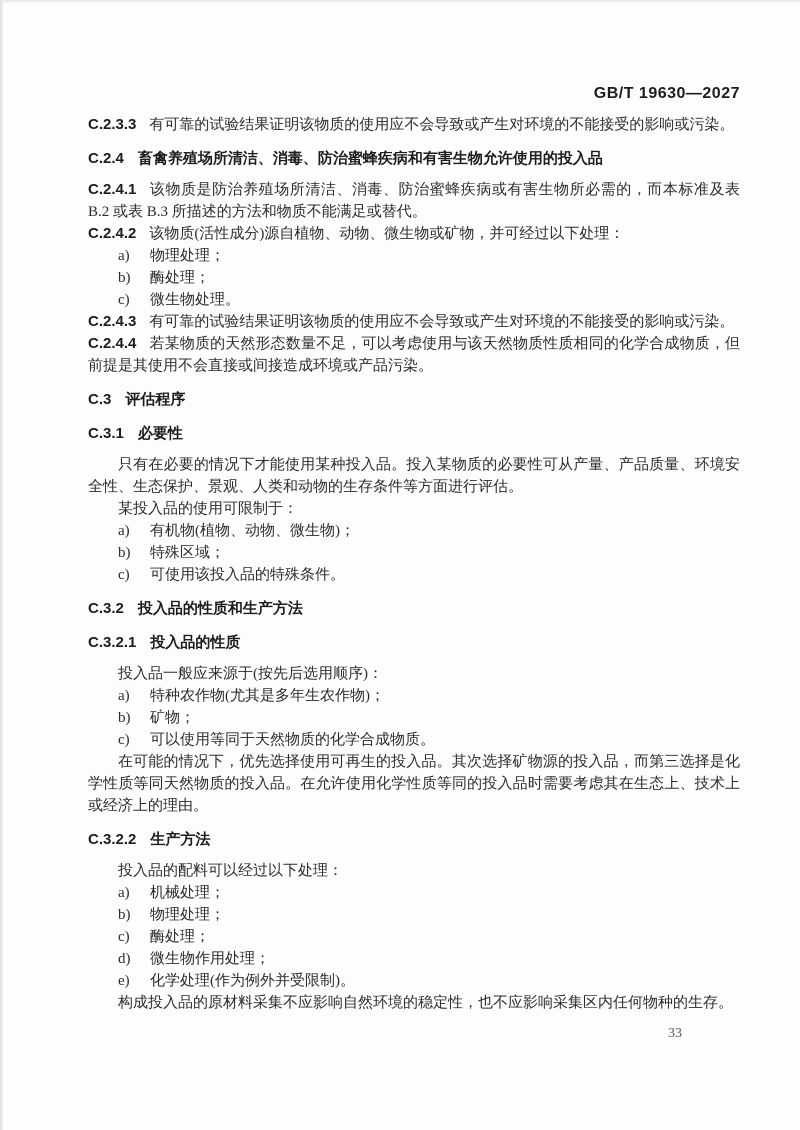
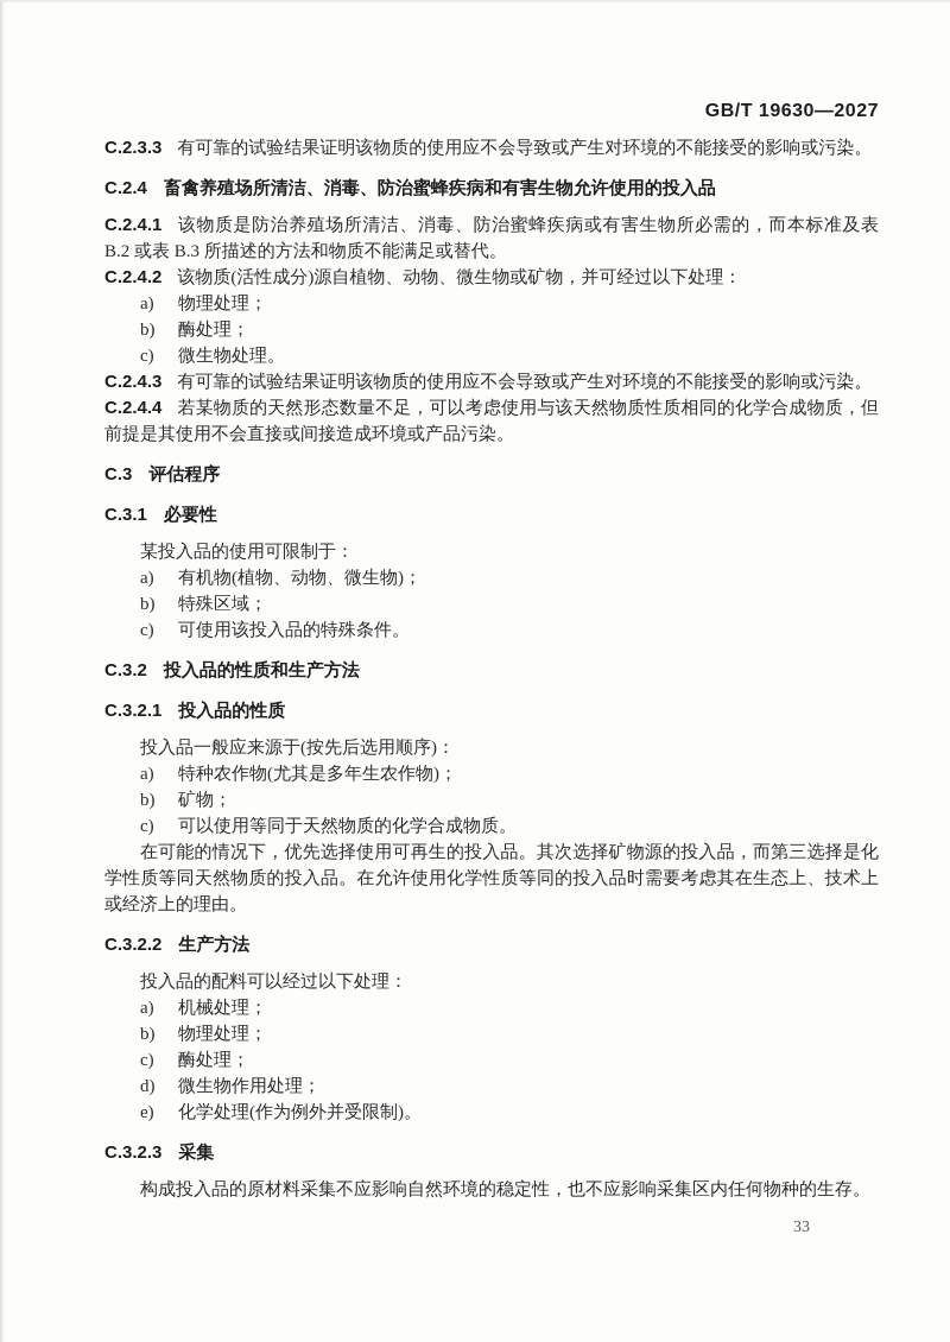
  GB/T 19630—2027
  C.2.3.3 有可靠的试验结果证明该物质的使用应不会导致或产生对环境的不能接受的影响或污染。
  C.2.4 畜禽养殖场所清洁、消毒、防治蜜蜂疾病和有害生物允许使用的投入品
  C.2.4.1 该物质是防治养殖场所清洁、消毒、防治蜜蜂疾病或有害生物所必需的，而本标准及表 B.2 或表 B.3 所描述的方法和物质不能满足或替代。
  C.2.4.2 该物质(活性成分)源自植物、动物、微生物或矿物，并可经过以下处理：
  a) 物理处理；
  b) 酶处理；
  c) 微生物处理。
  C.2.4.3 有可靠的试验结果证明该物质的使用应不会导致或产生对环境的不能接受的影响或污染。
  C.2.4.4 若某物质的天然形态数量不足，可以考虑使用与该天然物质性质相同的化学合成物质，但前提是其使用不会直接或间接造成环境或产品污染。
  C.3 评估程序
  C.3.1 必要性
- 只有在必要的情况下才能使用某种投入品。投入某物质的必要性可从产量、产品质量、环境安全性、生态保护、景观、人类和动物的生存条件等方面进行评估。
  某投入品的使用可限制于：
  a) 有机物(植物、动物、微生物)；
  b) 特殊区域；
  c) 可使用该投入品的特殊条件。
  C.3.2 投入品的性质和生产方法
  C.3.2.1 投入品的性质
  投入品一般应来源于(按先后选用顺序)：
  a) 特种农作物(尤其是多年生农作物)；
  b) 矿物；
  c) 可以使用等同于天然物质的化学合成物质。
  在可能的情况下，优先选择使用可再生的投入品。其次选择矿物源的投入品，而第三选择是化学性质等同天然物质的投入品。在允许使用化学性质等同的投入品时需要考虑其在生态上、技术上或经济上的理由。
  C.3.2.2 生产方法
  投入品的配料可以经过以下处理：
  a) 机械处理；
  b) 物理处理；
  c) 酶处理；
  d) 微生物作用处理；
  e) 化学处理(作为例外并受限制)。
+ C.3.2.3 采集
  构成投入品的原材料采集不应影响自然环境的稳定性，也不应影响采集区内任何物种的生存。
  33
